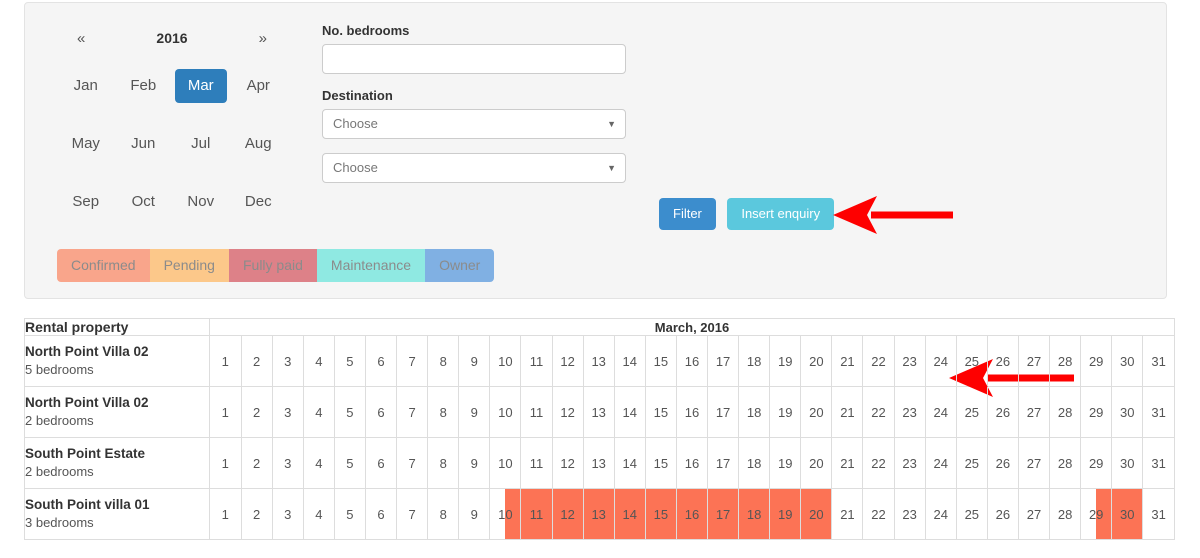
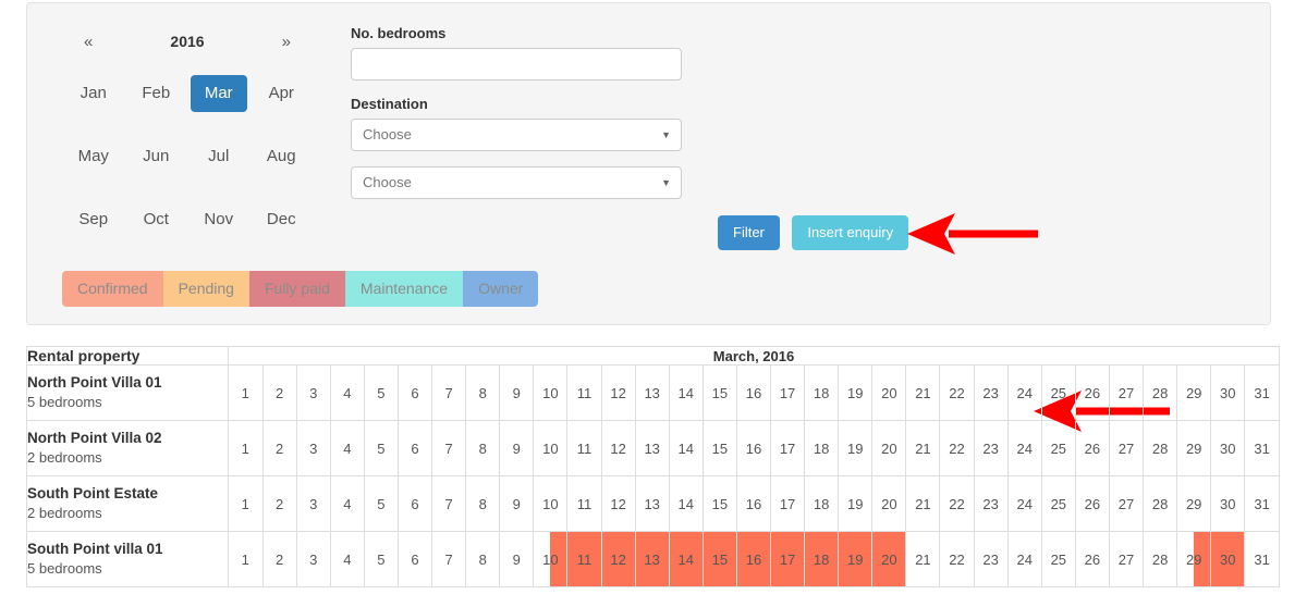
  «
  2016
  »
  Jan
  Feb
  Mar
  Apr
  May
  Jun
  Jul
  Aug
  Sep
  Oct
  Nov
  Dec
  No. bedrooms
  Destination
  Choose
  ▼
  Choose
  ▼
  Filter Insert enquiry
  Confirmed
  Pending
  Fully paid
  Maintenance
  Owner
  Rental property	March, 2016
- North Point Villa 025 bedrooms
+ North Point Villa 015 bedrooms
  1	2	3	4	5	6	7	8	9	10	11	12	13	14	15	16	17	18	19	20	21	22	23	24	25	26	27	28	29	30	31
  North Point Villa 022 bedrooms
  1	2	3	4	5	6	7	8	9	10	11	12	13	14	15	16	17	18	19	20	21	22	23	24	25	26	27	28	29	30	31
  South Point Estate2 bedrooms
  1	2	3	4	5	6	7	8	9	10	11	12	13	14	15	16	17	18	19	20	21	22	23	24	25	26	27	28	29	30	31
- South Point villa 013 bedrooms
+ South Point villa 015 bedrooms
  1	2	3	4	5	6	7	8	9	10	11	12	13	14	15	16	17	18	19	20	21	22	23	24	25	26	27	28	29	30	31
